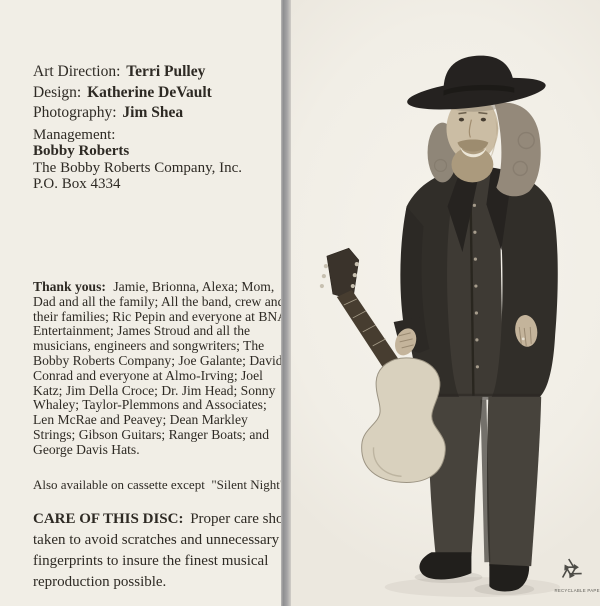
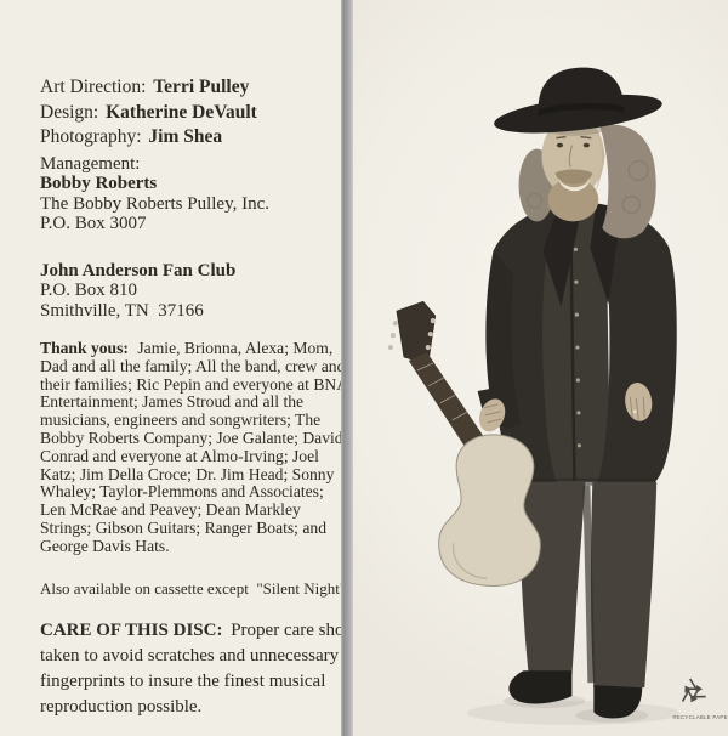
  Art Direction: Terri Pulley
  Design: Katherine DeVault
  Photography: Jim Shea
  Management:
  Bobby Roberts
- The Bobby Roberts Company, Inc.
+ The Bobby Roberts Pulley, Inc.
- P.O. Box 4334
+ P.O. Box 3007
+ John Anderson Fan Club
+ P.O. Box 810
+ Smithville, TN 37166
  Thank yous: Jamie, Brionna, Alexa; Mom, Dad and all the family; All the band, crew an their families; Ric Pepin and everyone at BN Entertainment; James Stroud and all the musicians, engineers and songwriters; The Bobby Roberts Company; Joe Galante; David Conrad and everyone at Almo-Irving; Joel Katz; Jim Della Croce; Dr. Jim Head; Sonny Whaley; Taylor-Plemmons and Associates; Len McRae and Peavey; Dean Markley Strings; Gibson Guitars; Ranger Boats; and George Davis Hats.
  Also available on cassette except "Silent Night
  CARE OF THIS DISC: Proper care sho taken to avoid scratches and unnecessary fingerprints to insure the finest musical reproduction possible.
